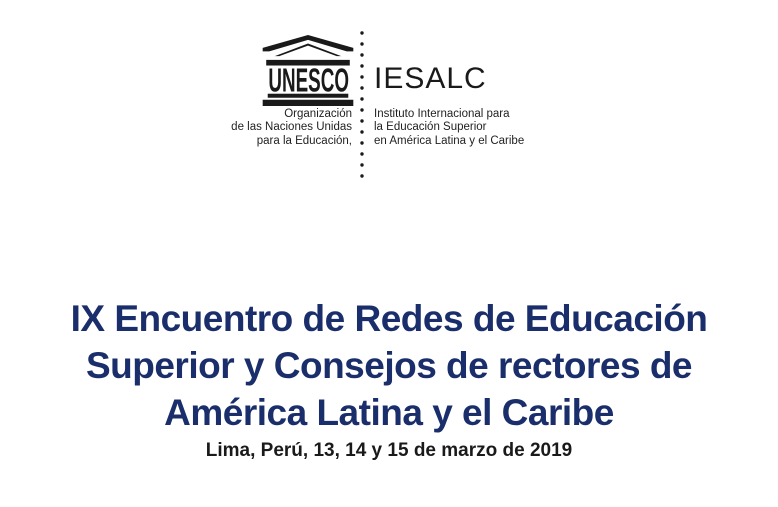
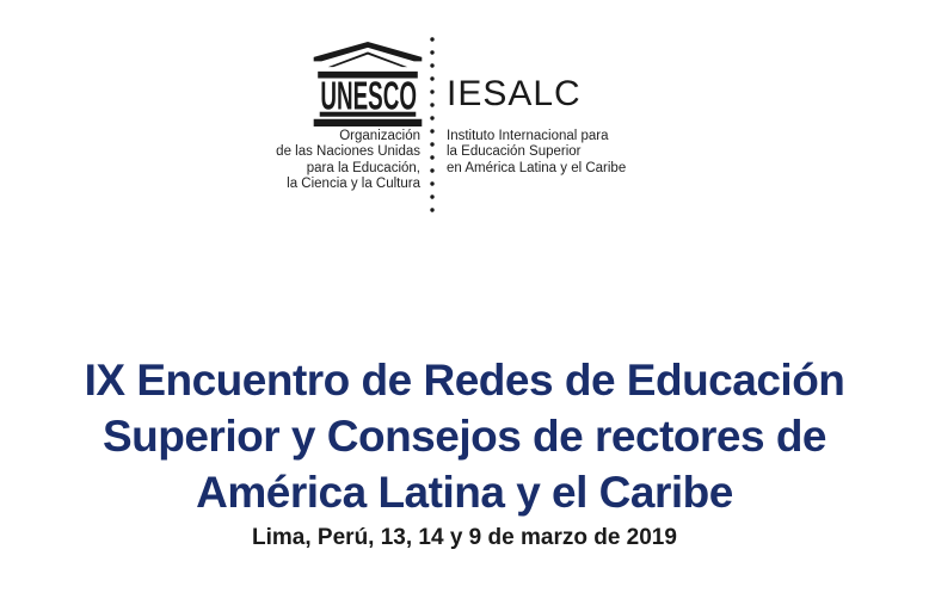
  UNESCO
  IESALC
  Organización
  de las Naciones Unidas
  para la Educación,
+ la Ciencia y la Cultura
  Instituto Internacional para
  la Educación Superior
  en América Latina y el Caribe
  IX Encuentro de Redes de Educación
  Superior y Consejos de rectores de
  América Latina y el Caribe
- Lima, Perú, 13, 14 y 15 de marzo de 2019
+ Lima, Perú, 13, 14 y 9 de marzo de 2019
